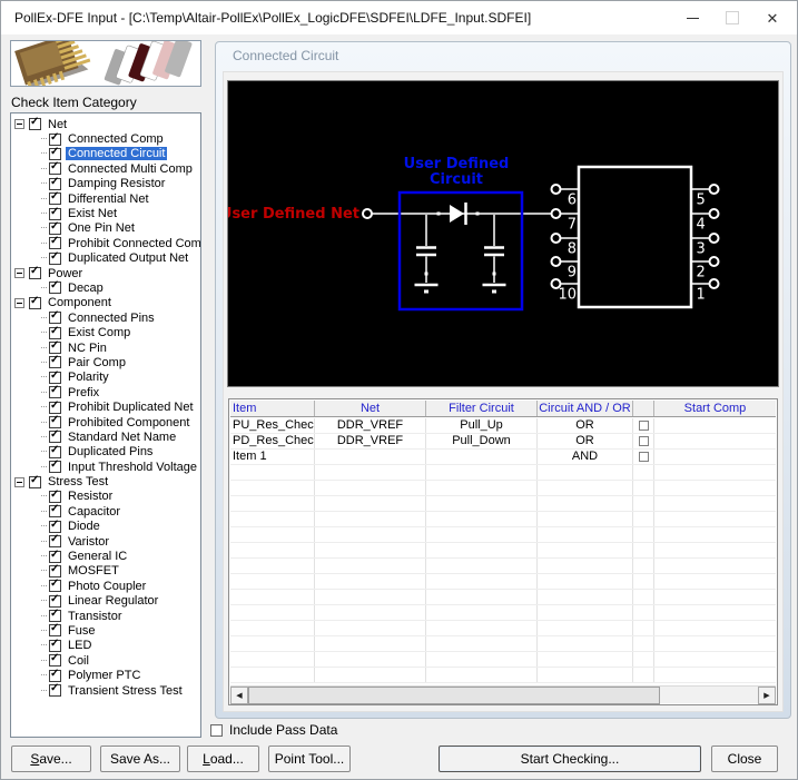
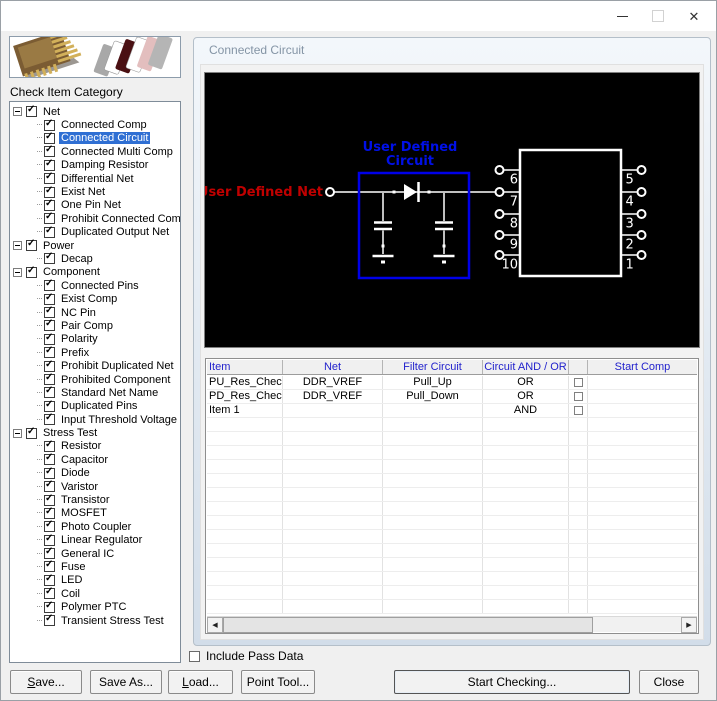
- PollEx-DFE Input - [C:\Temp\Altair-PollEx\PollEx_LogicDFE\SDFEI\LDFE_Input.SDFEI]
  ✕
  Check Item Category
  ✓
  Net
  ✓
  Connected Comp
  ✓
  Connected Circuit
  ✓
  Connected Multi Comp
  ✓
  Damping Resistor
  ✓
  Differential Net
  ✓
  Exist Net
  ✓
  One Pin Net
  ✓
  Prohibit Connected Com
  ✓
  Duplicated Output Net
  ✓
  Power
  ✓
  Decap
  ✓
  Component
  ✓
  Connected Pins
  ✓
  Exist Comp
  ✓
  NC Pin
  ✓
  Pair Comp
  ✓
  Polarity
  ✓
  Prefix
  ✓
  Prohibit Duplicated Net
  ✓
  Prohibited Component
  ✓
  Standard Net Name
  ✓
  Duplicated Pins
  ✓
  Input Threshold Voltage
  ✓
  Stress Test
  ✓
  Resistor
  ✓
  Capacitor
  ✓
  Diode
  ✓
  Varistor
  ✓
- General IC
+ Transistor
  ✓
  MOSFET
  ✓
  Photo Coupler
  ✓
  Linear Regulator
  ✓
- Transistor
+ General IC
  ✓
  Fuse
  ✓
  LED
  ✓
  Coil
  ✓
  Polymer PTC
  ✓
  Transient Stress Test
  Connected Circuit
  ser Defined Net
  User Defined
  Circuit
  6
  7
  8
  9
  10
  5
  4
  3
  2
  1
  Item
  Net
  Filter Circuit
  Circuit AND / OR
  Start Comp
  PU_Res_Chec
  DDR_VREF
  Pull_Up
  OR
  PD_Res_Chec
  DDR_VREF
  Pull_Down
  OR
  Item 1
  AND
  Include Pass Data
  Save...
  Save As...
  Load...
  Point Tool...
  Start Checking...
  Close
